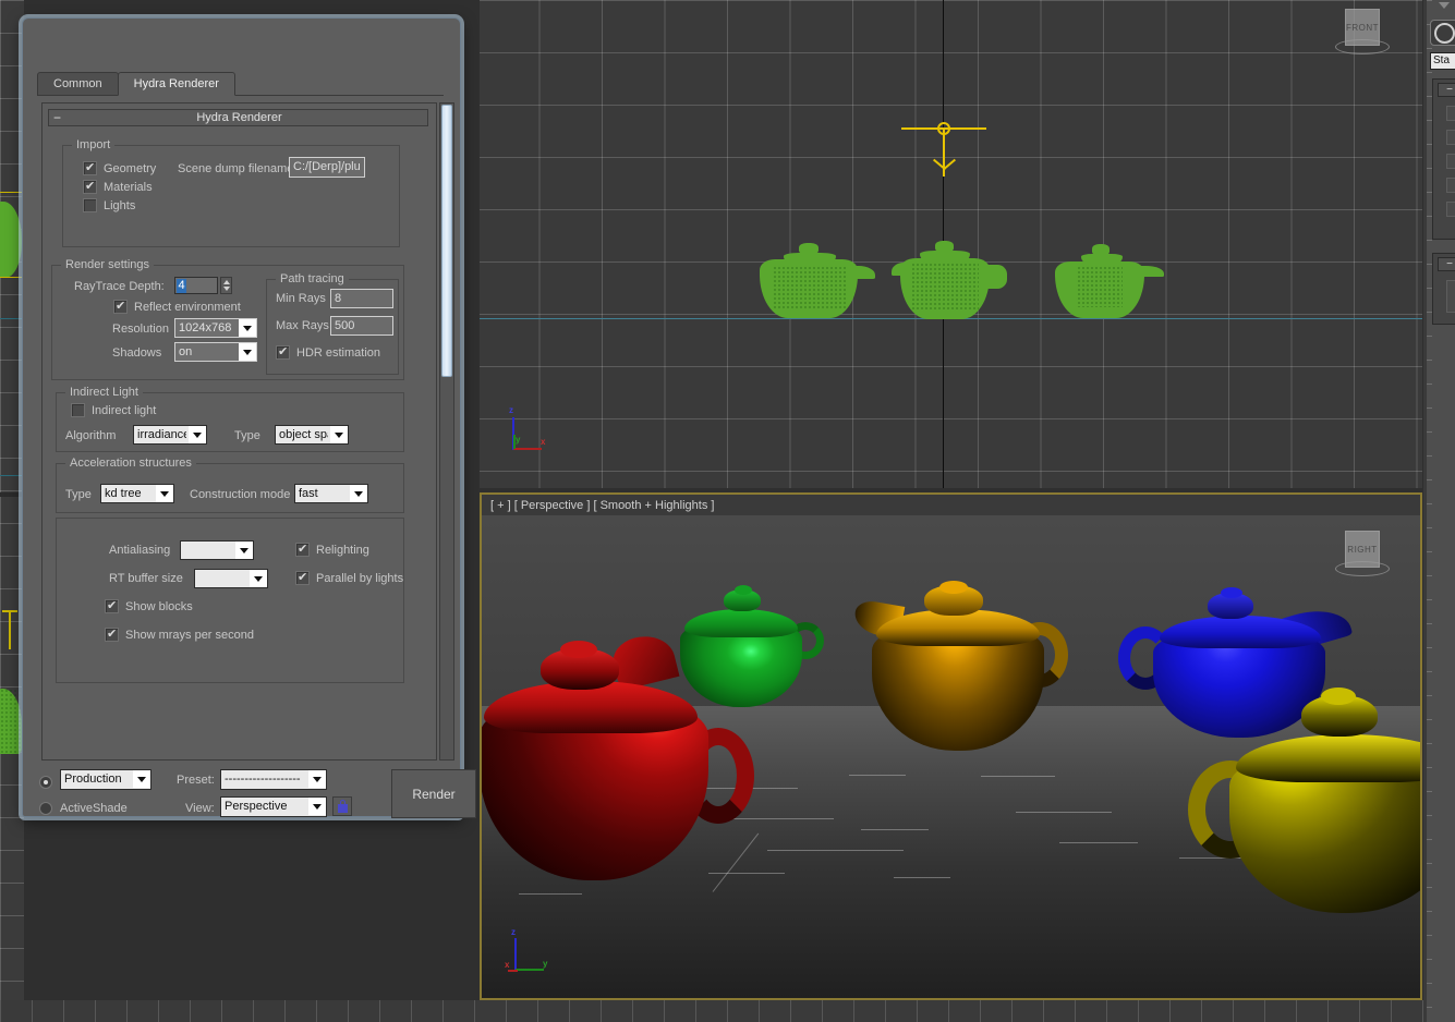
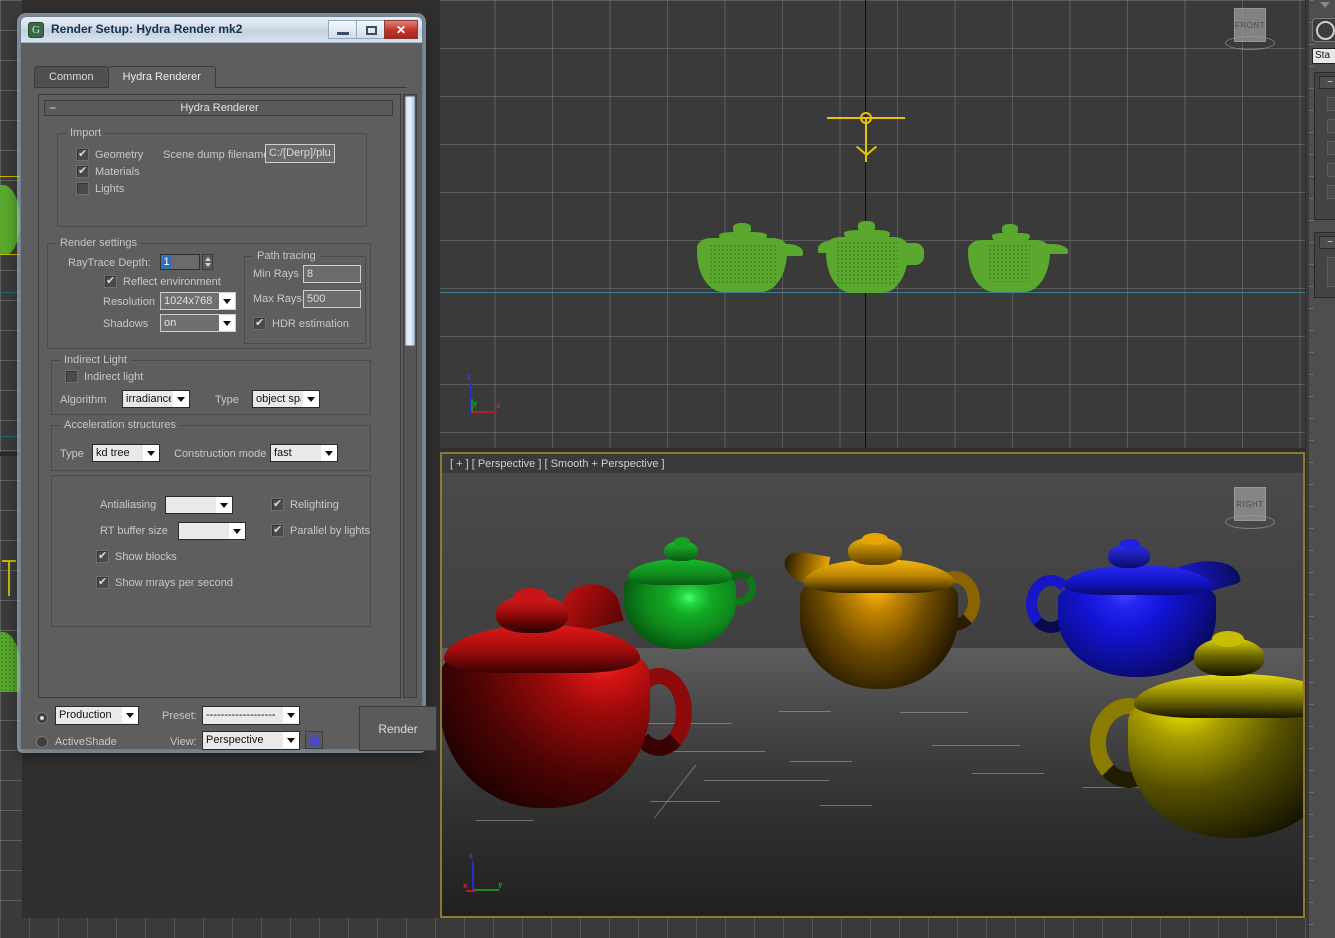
  FRONT
  z
  x
  y
- [ + ] [ Perspective ] [ Smooth + Highlights ]
+ [ + ] [ Perspective ] [ Smooth + Perspective ]
  RIGHT
  z
  y
  x
  Sta
  −
  −
+ G
+ Render Setup: Hydra Render mk2
+ ✕
  Common
  Hydra Renderer
  −
  Hydra Renderer
  Import
  Geometry
  Materials
  Lights
  Scene dump filenam
  C:/[Derp]/plu
  Render settings
  RayTrace Depth:
- 4
+ 1
  Reflect environment
  Resolution
  1024x768
  Shadows
  on
  Path tracing
  Min Rays
  8
  Max Rays
  500
  HDR estimation
  Indirect Light
  Indirect light
  Algorithm
  irradianc
  Type
  object sp
  Acceleration structures
  Type
  kd tree
  Construction mode
  fast
  Antialiasing
  Relighting
  RT buffer size
  Parallel by lights
  Show blocks
  Show mrays per second
  Production
  ActiveShade
  Preset:
  -------------------
  View:
  Perspective
  Render
